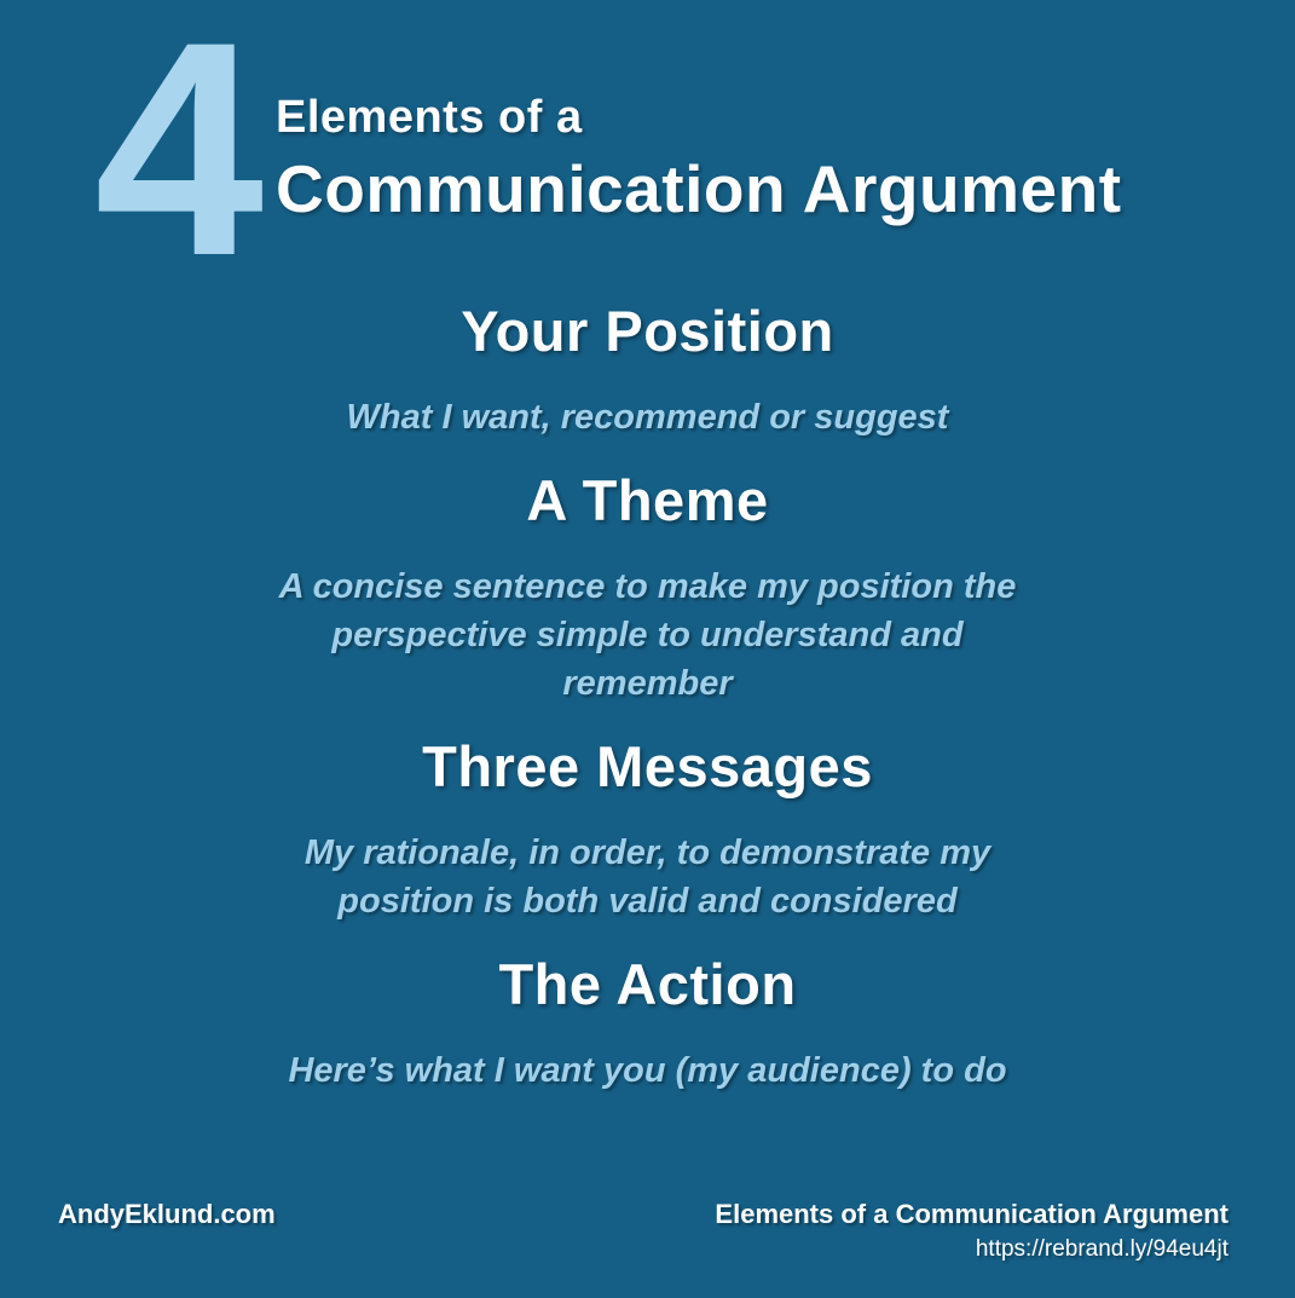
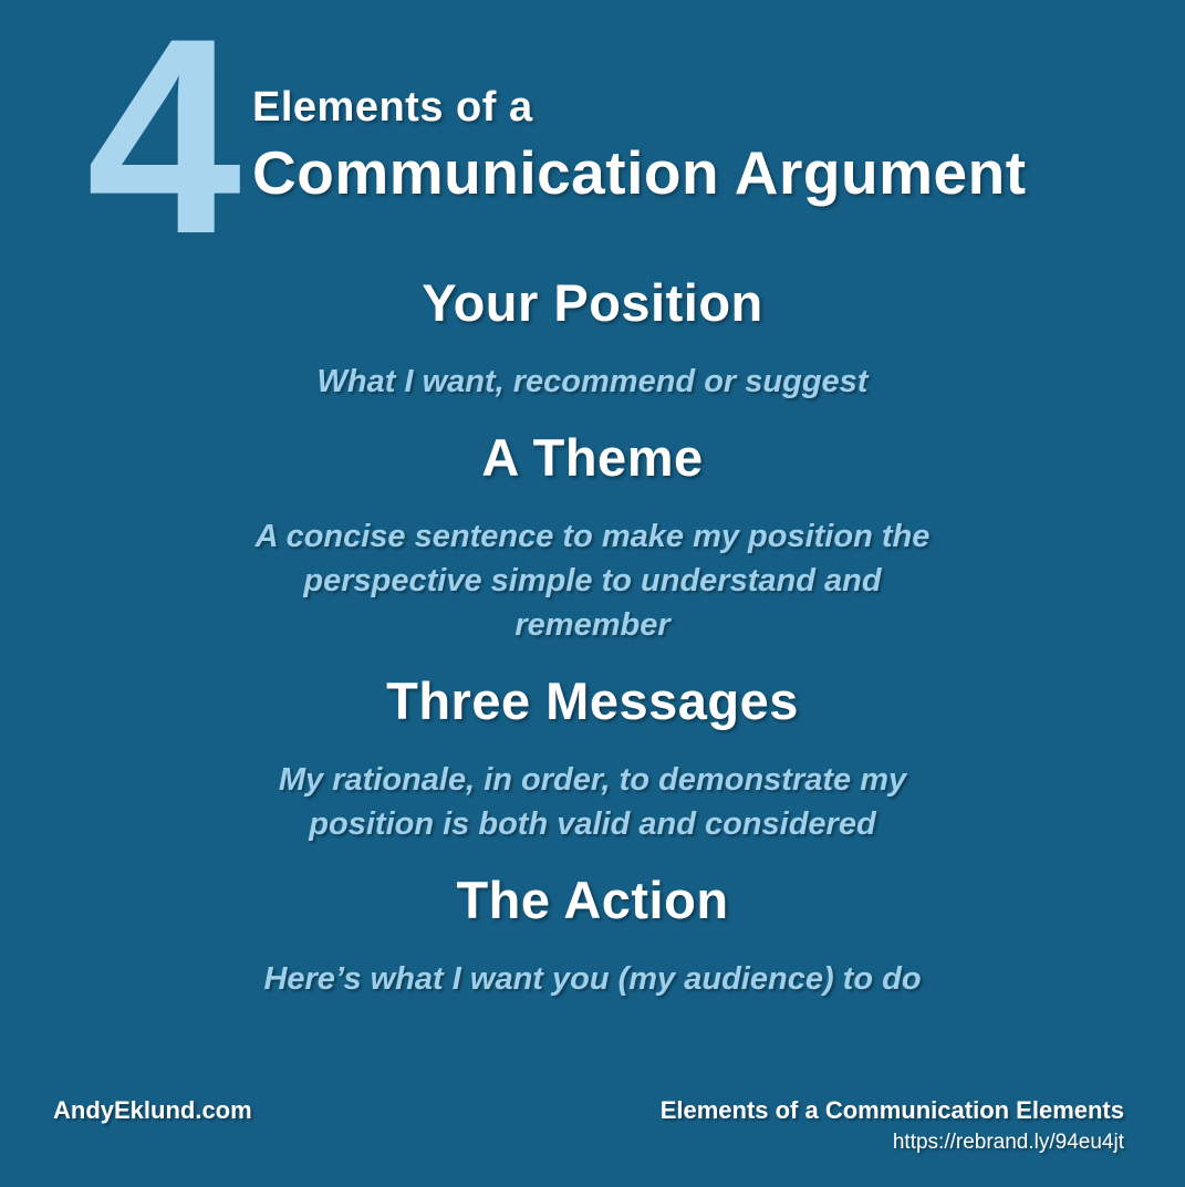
  4
  Elements of a
  Communication Argument
  Your Position
  What I want, recommend or suggest
  A Theme
  A concise sentence to make my position the perspective simple to understand and remember
  Three Messages
  My rationale, in order, to demonstrate my position is both valid and considered
  The Action
  Here’s what I want you (my audience) to do
  AndyEklund.com
- Elements of a Communication Argument
+ Elements of a Communication Elements
  https://rebrand.ly/94eu4jt
